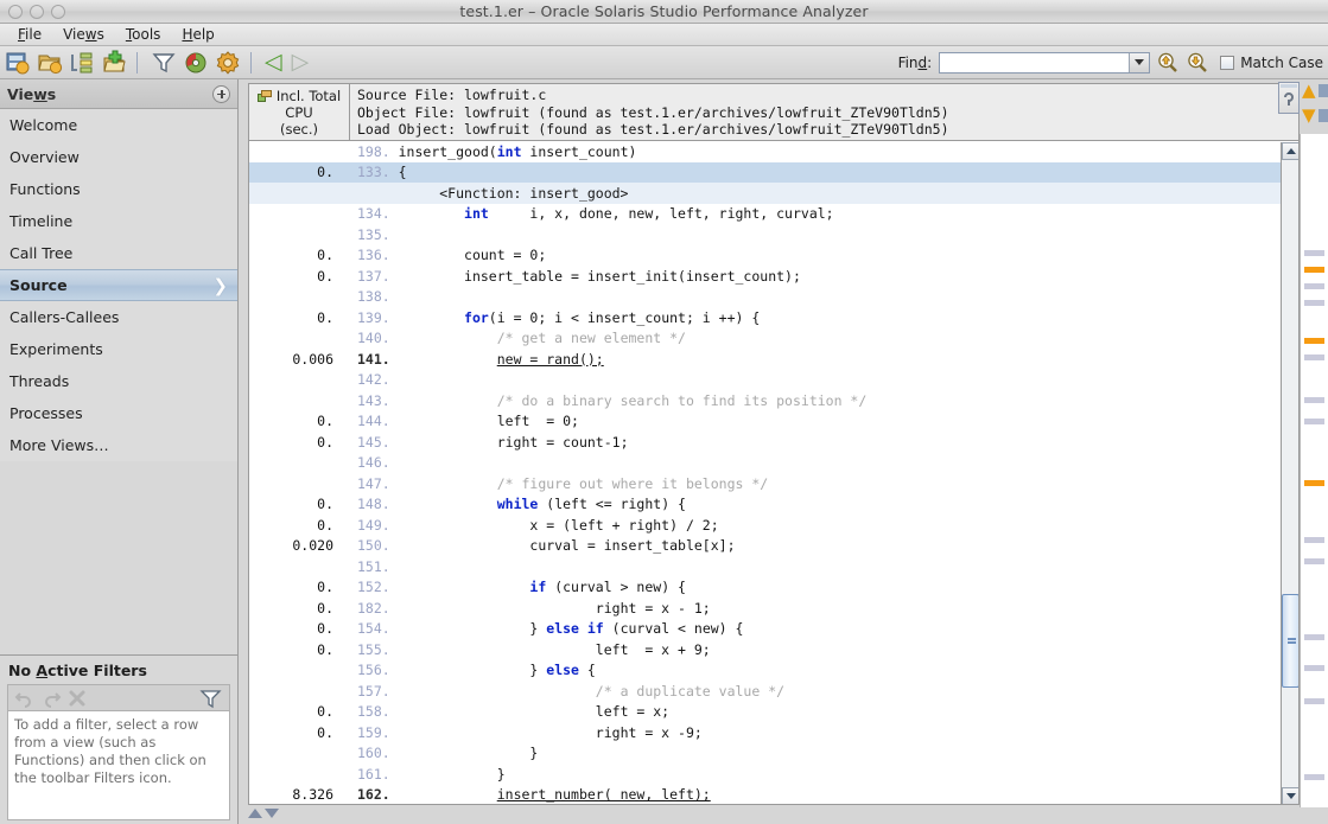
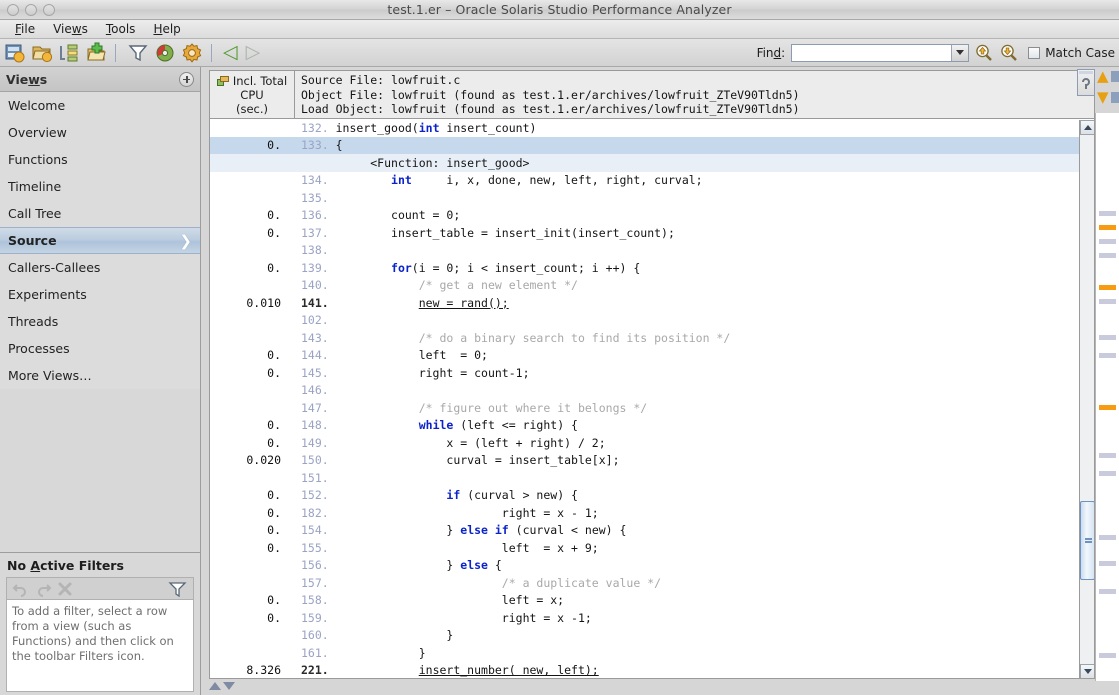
  test.1.er – Oracle Solaris Studio Performance Analyzer
  File
  Views
  Tools
  Help
  ◁
  ▷
  Find:
  Match Case
  Views
  Welcome
  Overview
  Functions
  Timeline
  Call Tree
  Source
  ❯
  Callers-Callees
  Experiments
  Threads
  Processes
  More Views…
  No Active Filters
  To add a filter, select a row from a view (such as Functions) and then click on the toolbar Filters icon.
  Incl. Total
  CPU
  (sec.)
  Source File: lowfruit.c
  Object File: lowfruit (found as test.1.er/archives/lowfruit_ZTeV90Tldn5)
  Load Object: lowfruit (found as test.1.er/archives/lowfruit_ZTeV90Tldn5)
- 198. insert_good(int insert_count)
+ 132. insert_good(int insert_count)
  0.
  133. {
  <Function: insert_good>
  134. int i, x, done, new, left, right, curval;
  135.
  0.
  136. count = 0;
  0.
  137. insert_table = insert_init(insert_count);
  138.
  0.
  139. for(i = 0; i < insert_count; i ++) {
  140. /* get a new element */
- 0.006
+ 0.010
  141. new = rand();
- 142.
+ 102.
  143. /* do a binary search to find its position */
  0.
  144. left = 0;
  0.
  145. right = count-1;
  146.
  147. /* figure out where it belongs */
  0.
  148. while (left <= right) {
  0.
  149. x = (left + right) / 2;
  0.020
  150. curval = insert_table[x];
  151.
  0.
  152. if (curval > new) {
  0.
  182. right = x - 1;
  0.
  154. } else if (curval < new) {
  0.
  155. left = x + 9;
  156. } else {
  157. /* a duplicate value */
  0.
  158. left = x;
  0.
- 159. right = x -9;
+ 159. right = x -1;
  160. }
  161. }
  8.326
- 162. insert_number( new, left);
+ 221. insert_number( new, left);
  ▲
  ▼
